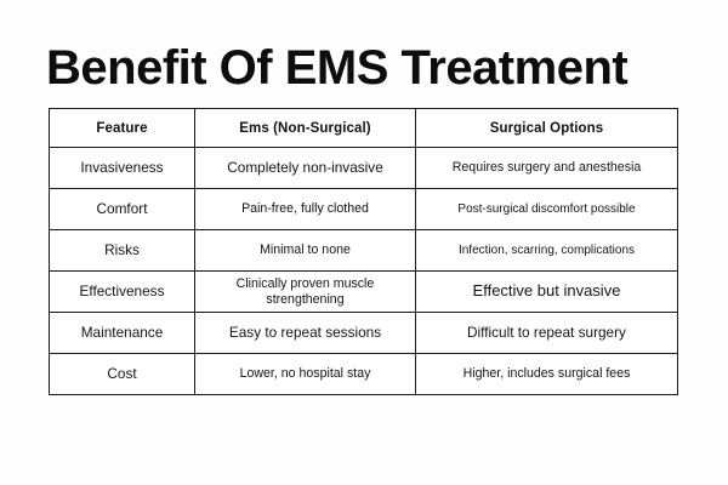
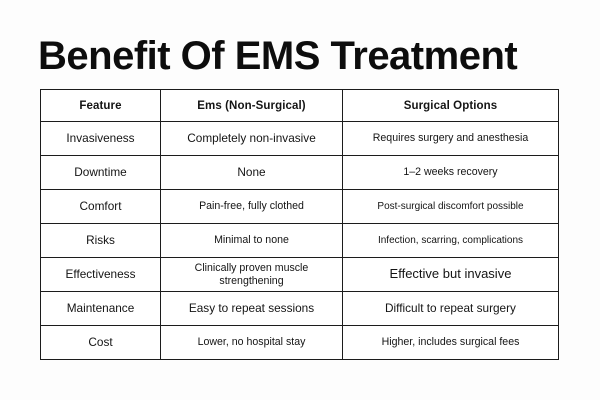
  Benefit Of EMS Treatment
  Feature	Ems (Non-Surgical)	Surgical Options
  Invasiveness	Completely non-invasive	Requires surgery and anesthesia
+ Downtime	None	1–2 weeks recovery
  Comfort	Pain-free, fully clothed	Post-surgical discomfort possible
  Risks	Minimal to none	Infection, scarring, complications
  Effectiveness	Clinically proven muscle strengthening	Effective but invasive
  Maintenance	Easy to repeat sessions	Difficult to repeat surgery
  Cost	Lower, no hospital stay	Higher, includes surgical fees
